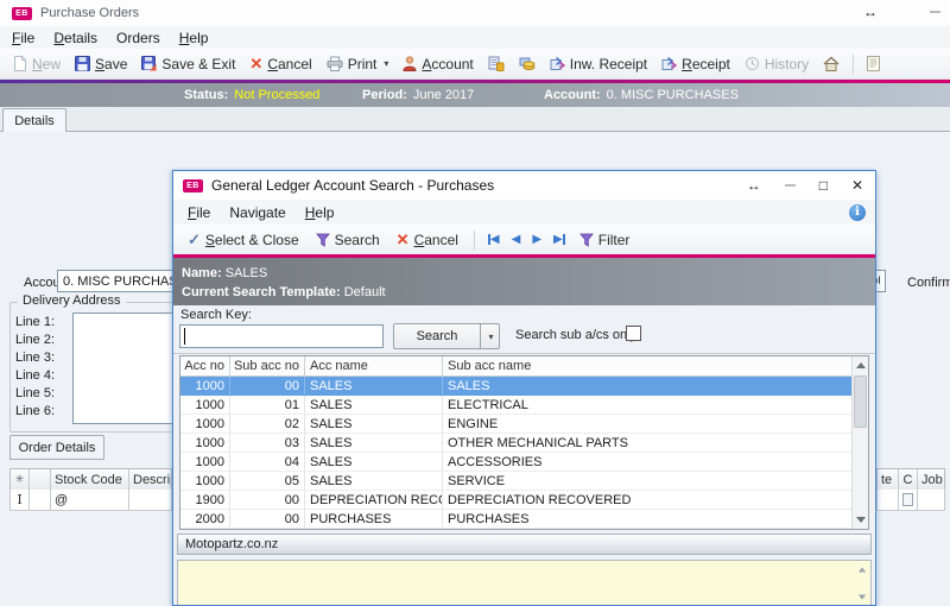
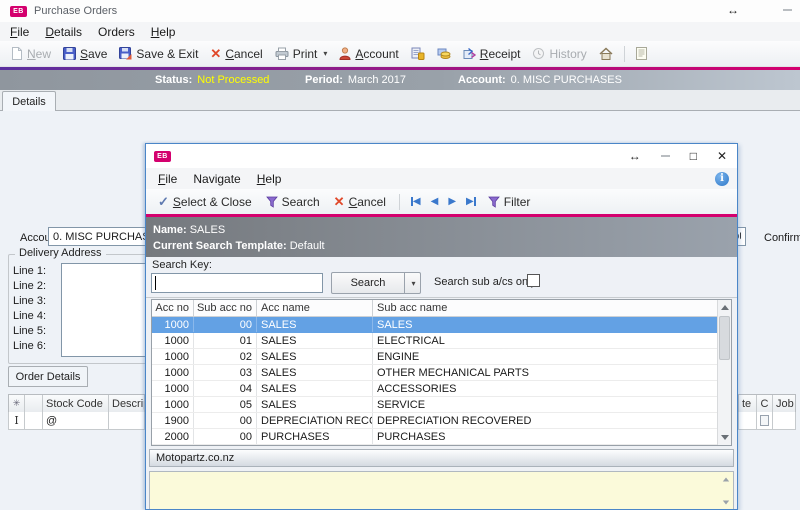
  Purchase Orders
  ↔
  File
  Details
  Orders
  Help
  New
  Save
  Save & Exit
  ✕
  Cancel
  Print
  ▾
  Account
- Inw. Receipt
  Receipt
  History
  Status:
  Not Processed
  Period:
- June 2017
+ March 2017
  Account:
  0. MISC PURCHASES
  Details
  0. MISC PURCHA
  Confirm
  Delivery Address
  Line 1:
  Line 2:
  Line 3:
  Line 4:
  Line 5:
  Line 6:
  Order Details
  ✳
  Stock Code
  Descri
  I
  @
  te
  C
  Job
- General Ledger Account Search - Purchases
  ↔
  □
  ✕
  File
  Navigate
  Help
  i
  ✓
  Select & Close
  Search
  ✕
  Cancel
  ◀
  ◀
  ▶
  ▶
  Filter
  Name: SALES
  Current Search Template: Default
  Search Key:
  Search
  ▾
  Search sub a/cs on
  Acc no
  Sub acc no
  Acc name
  Sub acc name
  1000
  00
  SALES
  SALES
  1000
  01
  SALES
  ELECTRICAL
  1000
  02
  SALES
  ENGINE
  1000
  03
  SALES
  OTHER MECHANICAL PARTS
  1000
  04
  SALES
  ACCESSORIES
  1000
  05
  SALES
  SERVICE
  1900
  00
  DEPRECIATION REC
  DEPRECIATION RECOVERED
  2000
  00
  PURCHASES
  PURCHASES
  Motopartz.co.nz
